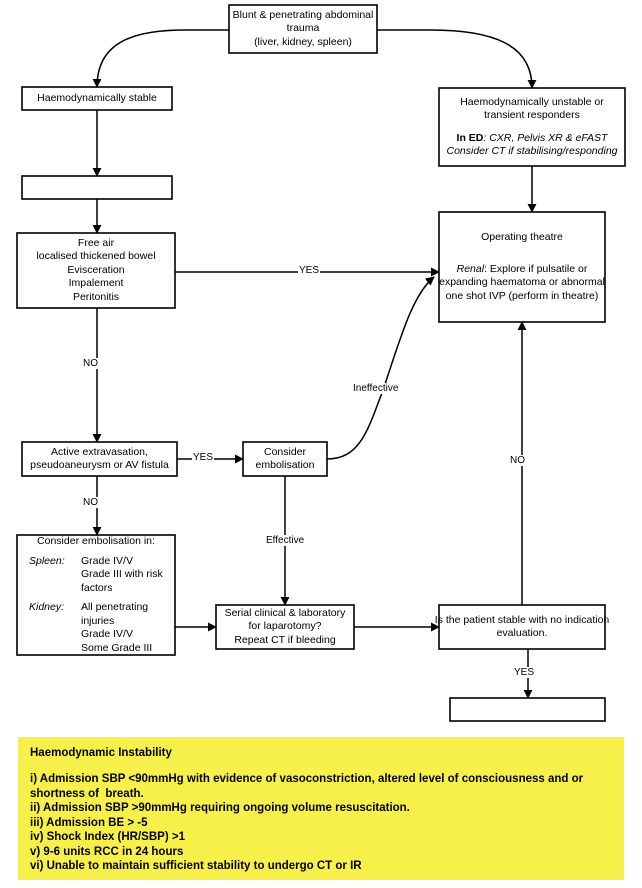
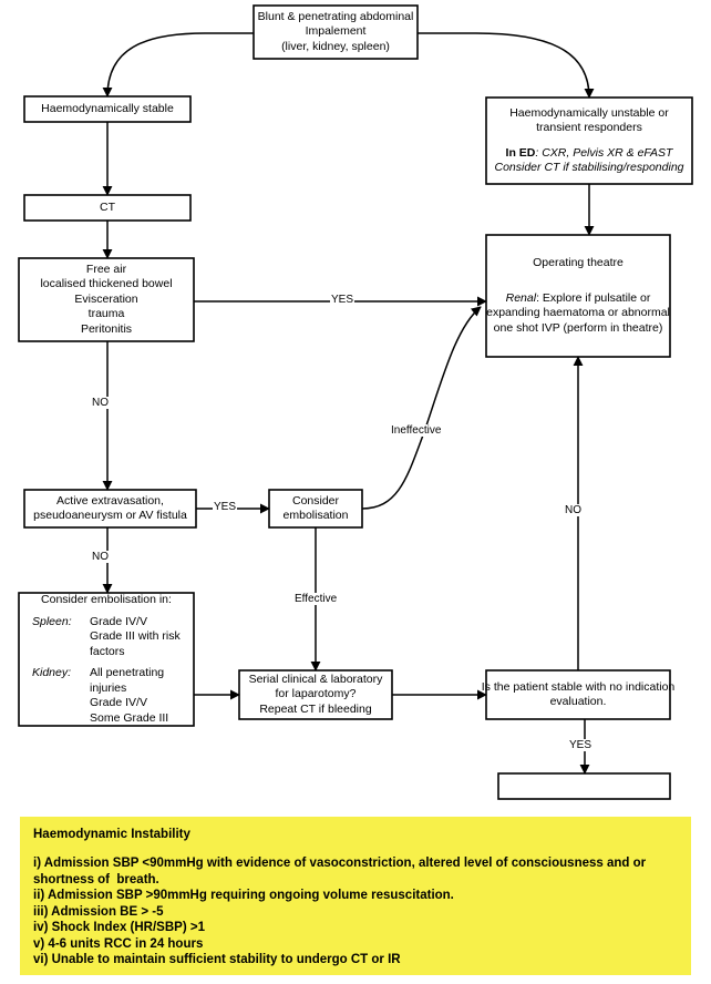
  Blunt & penetrating abdominal
- trauma
+ Impalement
  (liver, kidney, spleen)
  Haemodynamically stable
  Haemodynamically unstable or
  transient responders
  In ED: CXR, Pelvis XR & eFAST
  Consider CT if stabilising/responding
+ CT
  Free air
  localised thickened bowel
  Evisceration
- Impalement
+ trauma
  Peritonitis
  Operating theatre
  Renal: Explore if pulsatile or
  expanding haematoma or abnormal
  one shot IVP (perform in theatre)
  Active extravasation,
  pseudoaneurysm or AV fistula
  Consider
  embolisation
  Consider embolisation in:
  Spleen:
  Grade IV/V
  Grade III with risk factors
  Kidney:
  All penetrating injuries
  Grade IV/V
  Some Grade III
  Serial clinical & laboratory
  for laparotomy?
  Repeat CT if bleeding
  Is the patient stable with no indication
  evaluation.
  YES
  NO
  YES
  NO
  Ineffective
  Effective
  NO
  YES
  Haemodynamic Instability
  i) Admission SBP <90mmHg with evidence of vasoconstriction, altered level of consciousness and or
  shortness of breath.
  ii) Admission SBP >90mmHg requiring ongoing volume resuscitation.
  iii) Admission BE > -5
  iv) Shock Index (HR/SBP) >1
- v) 9-6 units RCC in 24 hours
+ v) 4-6 units RCC in 24 hours
  vi) Unable to maintain sufficient stability to undergo CT or IR
